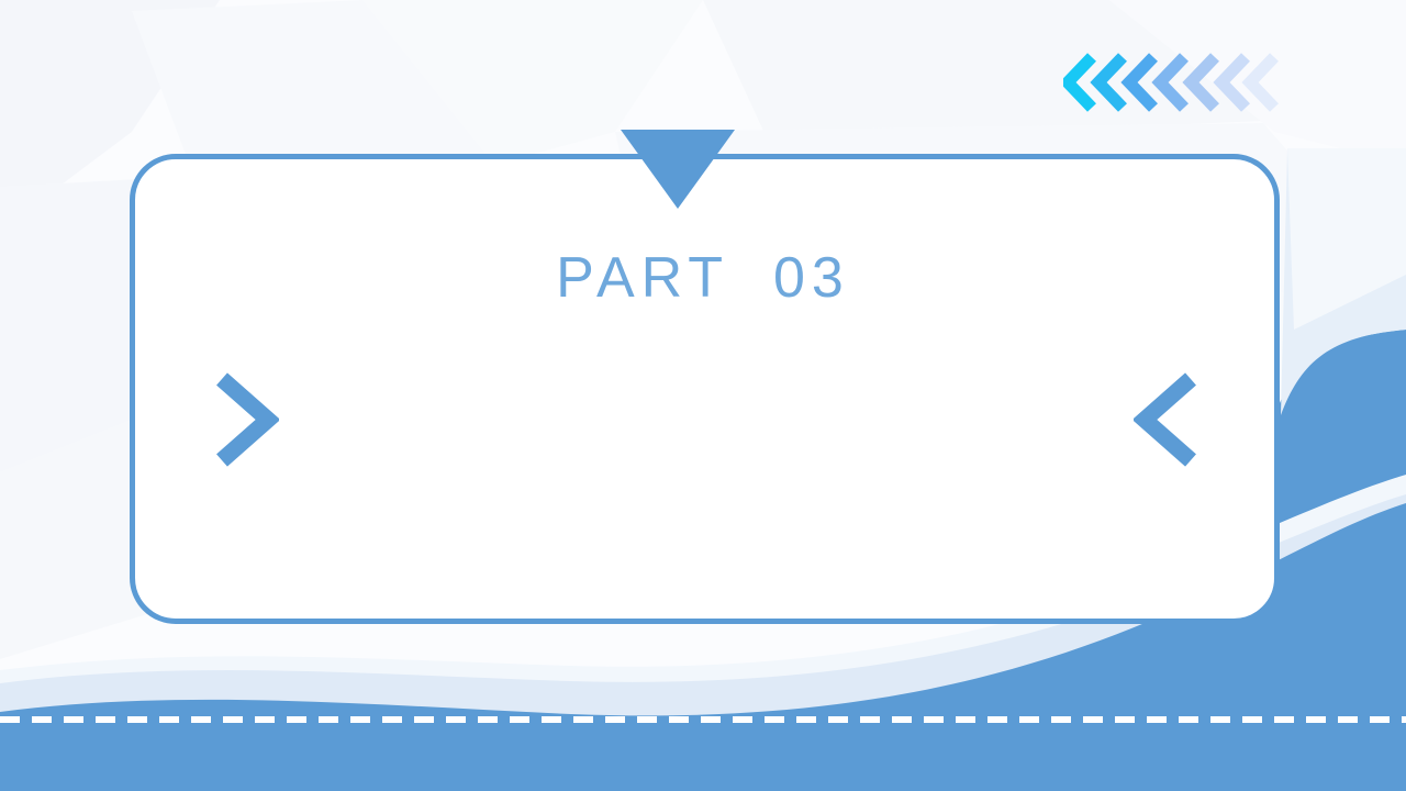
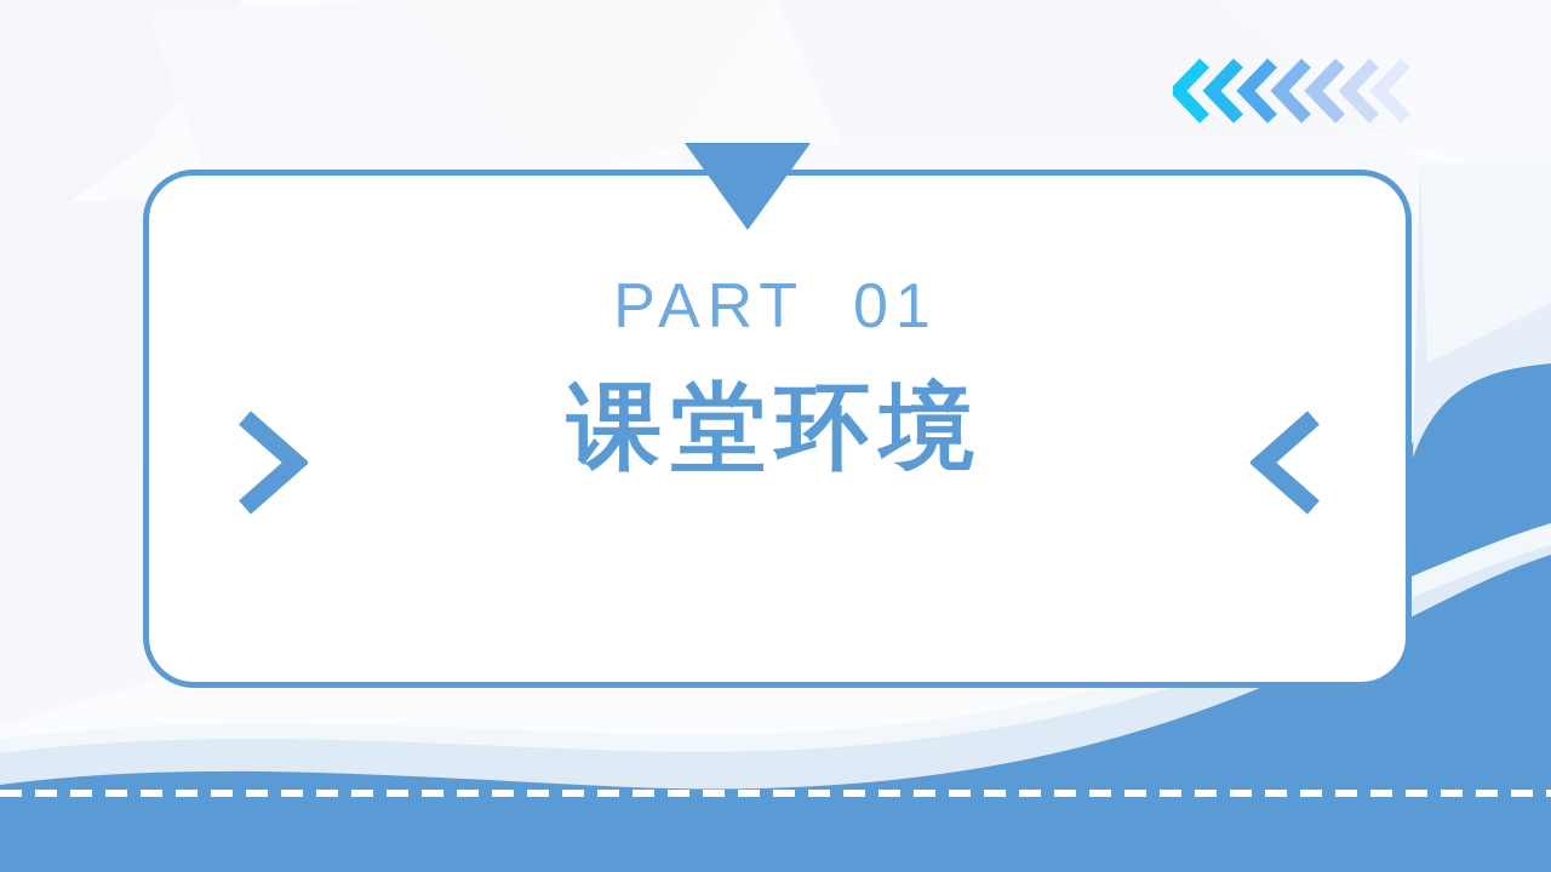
- PART 03
+ PART 01
+ 课堂环境
